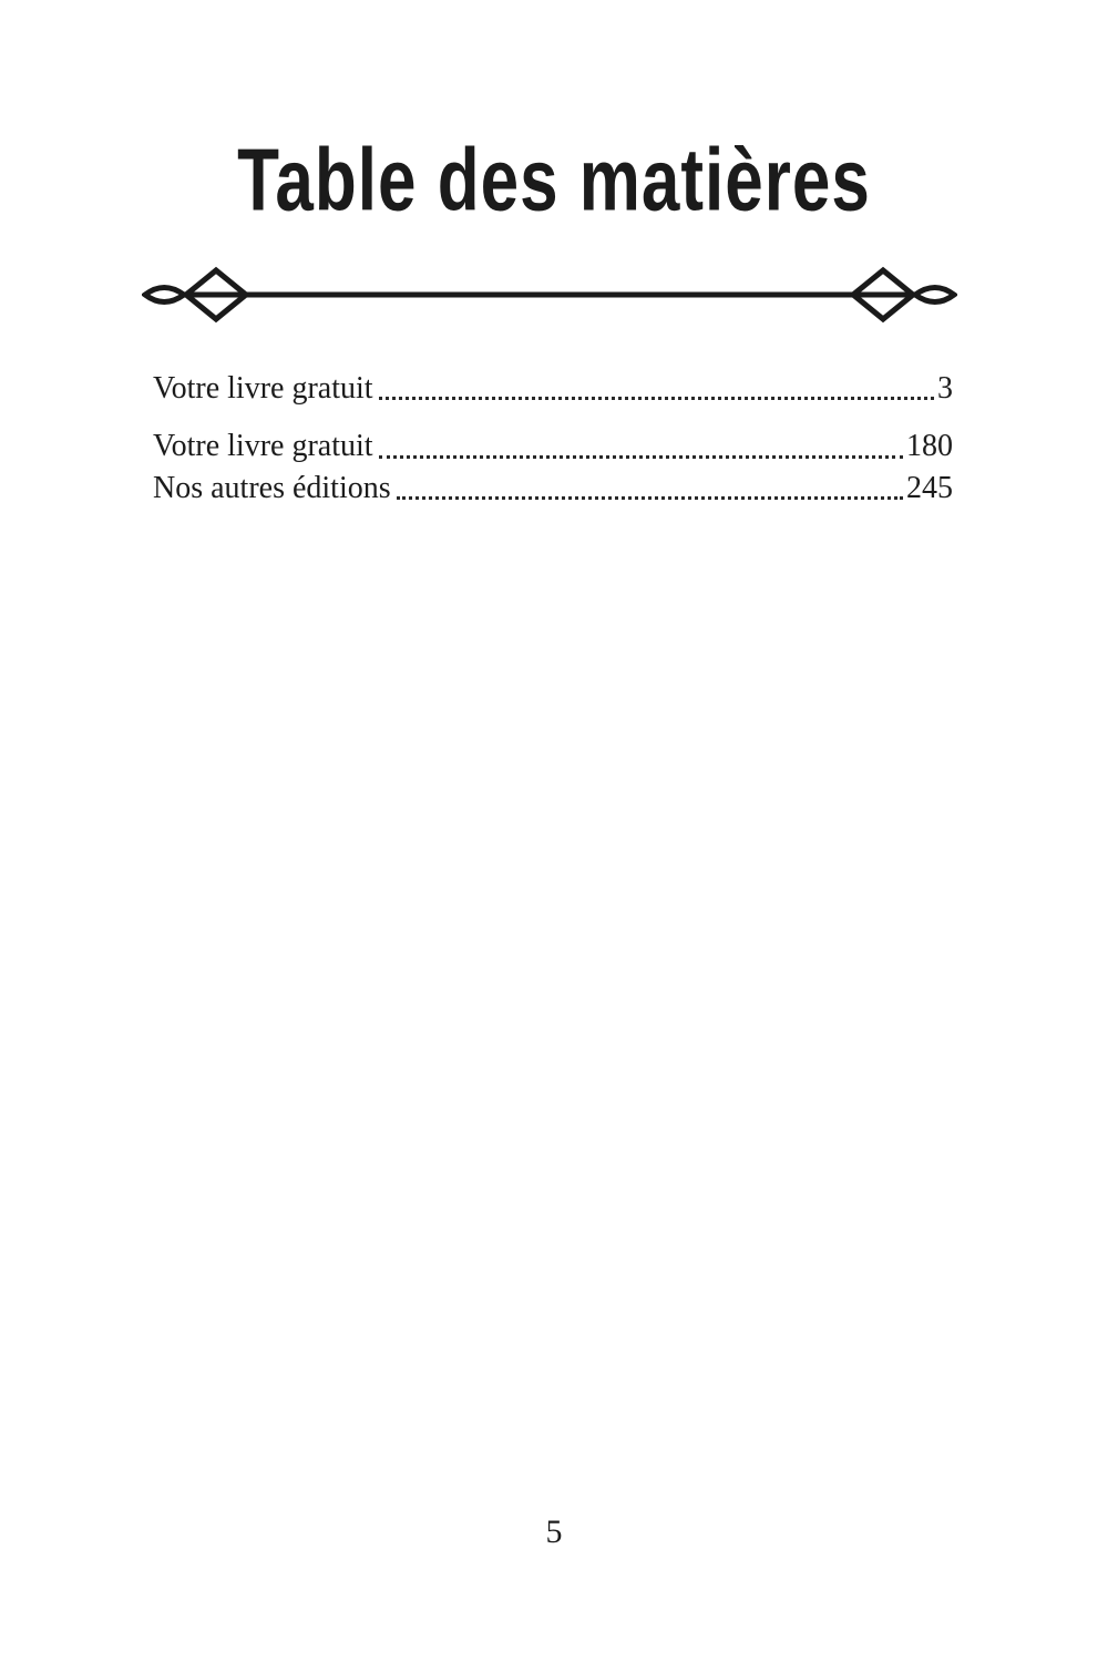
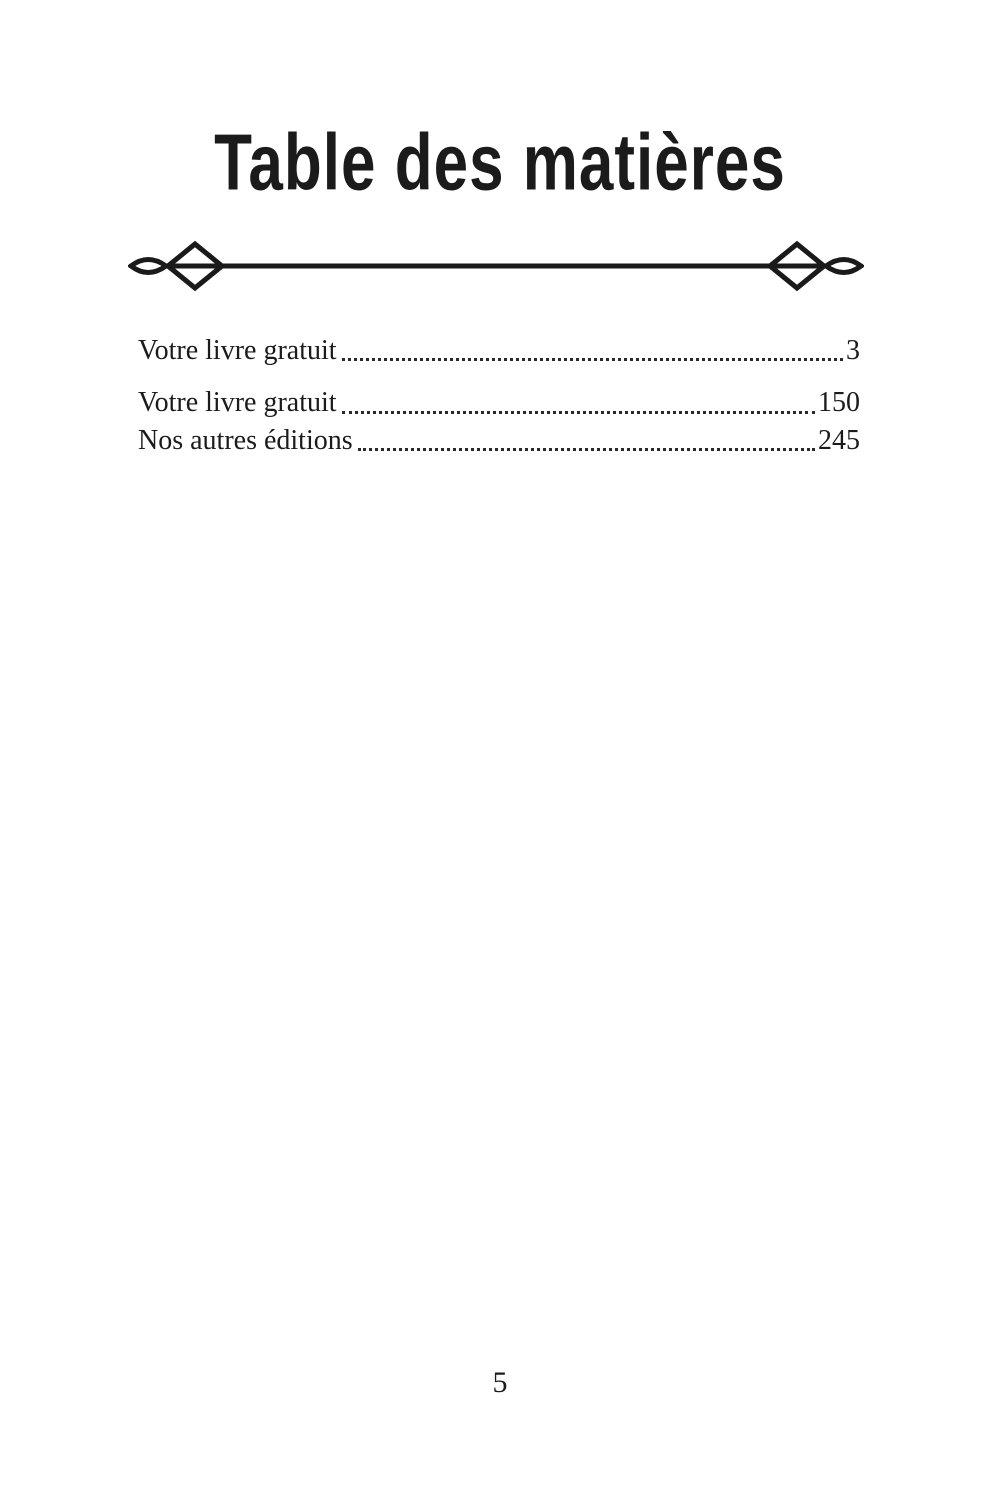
  Table des matières
  Votre livre gratuit
  3
  Votre livre gratuit
- 180
+ 150
  Nos autres éditions
  245
  5
